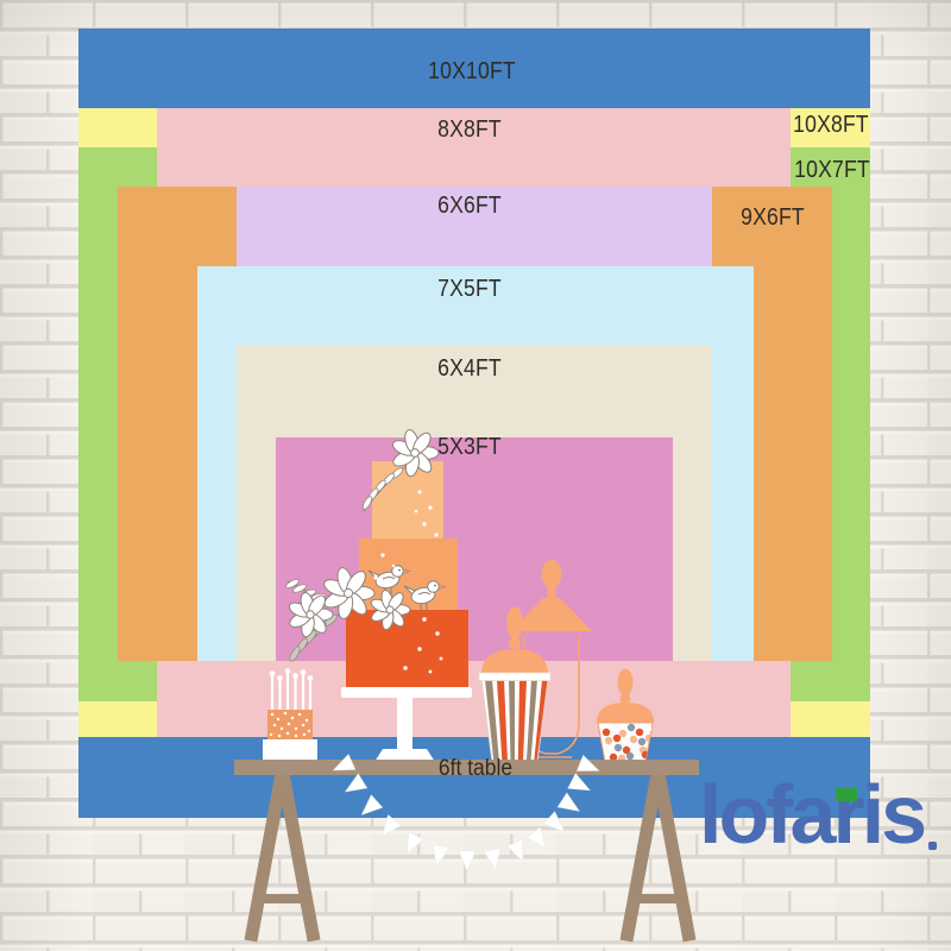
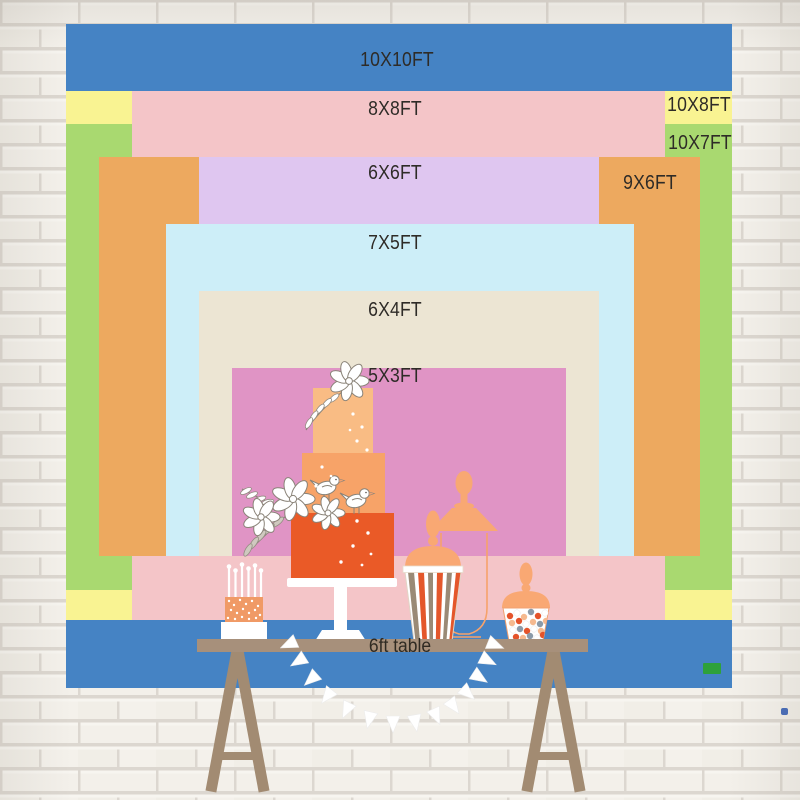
  10X10FT
  10X8FT
  10X7FT
  8X8FT
  9X6FT
  6X6FT
  7X5FT
  6X4FT
  5X3FT
  6ft table
- lofaris
